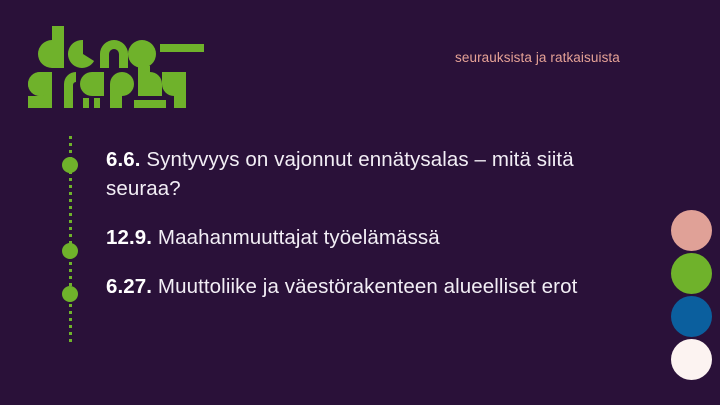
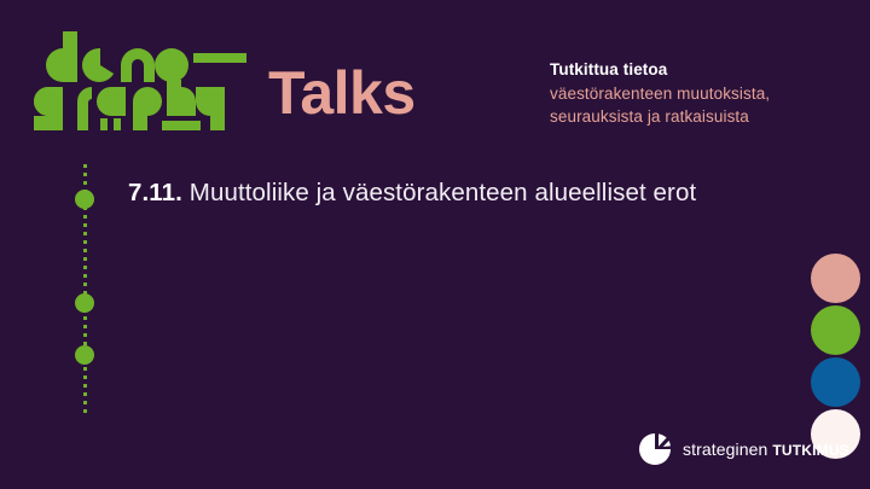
+ Talks
+ Tutkittua tietoa
+ väestörakenteen muutoksista,
  seurauksista ja ratkaisuista
- 6.6. Syntyvyys on vajonnut ennätysalas – mitä siitä seuraa?
- 12.9. Maahanmuuttajat työelämässä
- 6.27. Muuttoliike ja väestörakenteen alueelliset erot
+ 7.11. Muuttoliike ja väestörakenteen alueelliset erot
+ strateginen TUTKIMUS
